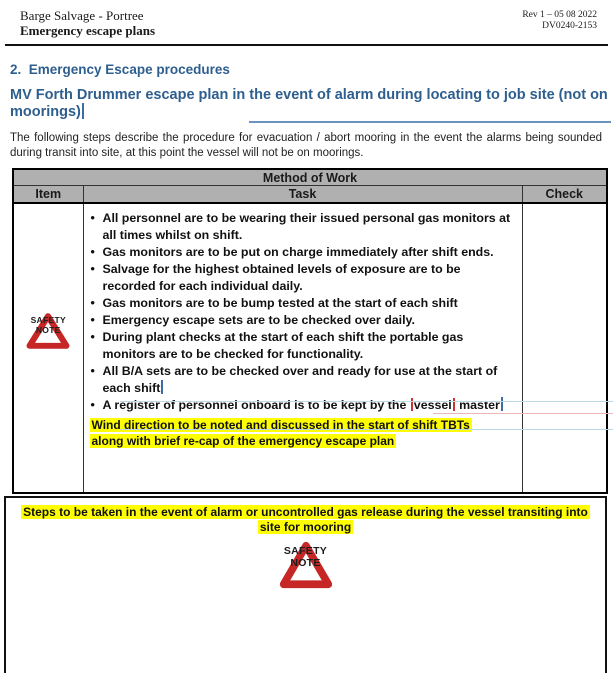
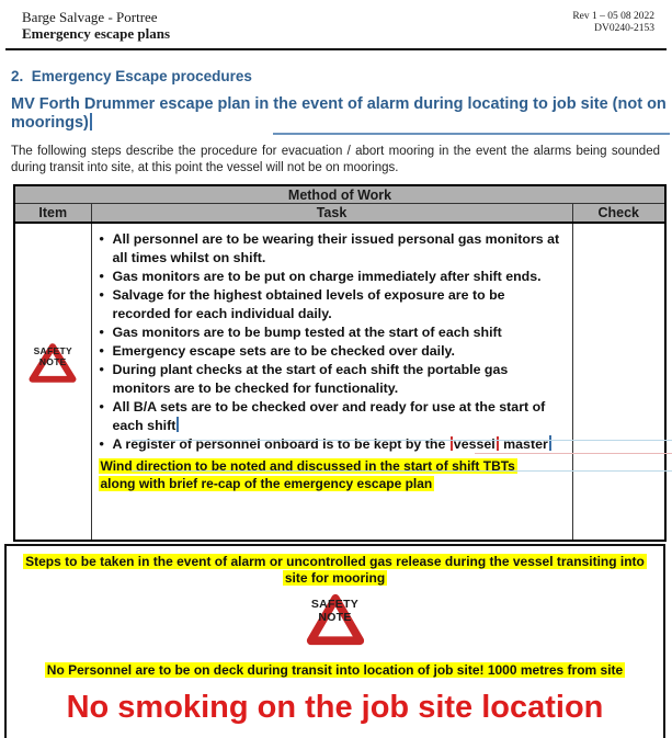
  Barge Salvage - Portree
  Emergency escape plans
  Rev 1 – 05 08 2022
  DV0240-2153
  2. Emergency Escape procedures
  MV Forth Drummer escape plan in the event of alarm during locating to job site (not on moorings)
  The following steps describe the procedure for evacuation / abort mooring in the event the alarms being sounded during transit into site, at this point the vessel will not be on moorings.
  Method of Work
  Item	Task	Check
  SAFETYNOTE	All personnel are to be wearing their issued personal gas monitors at all times whilst on shift.Gas monitors are to be put on charge immediately after shift ends.Salvage for the highest obtained levels of exposure are to be recorded for each individual daily.Gas monitors are to be bump tested at the start of each shiftEmergency escape sets are to be checked over daily.During plant checks at the start of each shift the portable gas monitors are to be checked for functionality.All B/A sets are to be checked over and ready for use at the start of each shiftA register of personnel onboard is to be kept by the vessel master Wind direction to be noted and discussed in the start of shift TBTs along with brief re-cap of the emergency escape plan
  Steps to be taken in the event of alarm or uncontrolled gas release during the vessel transiting into site for mooring
  SAFETY
  NOTE
+ No Personnel are to be on deck during transit into location of job site! 1000 metres from site
+ No smoking on the job site location
